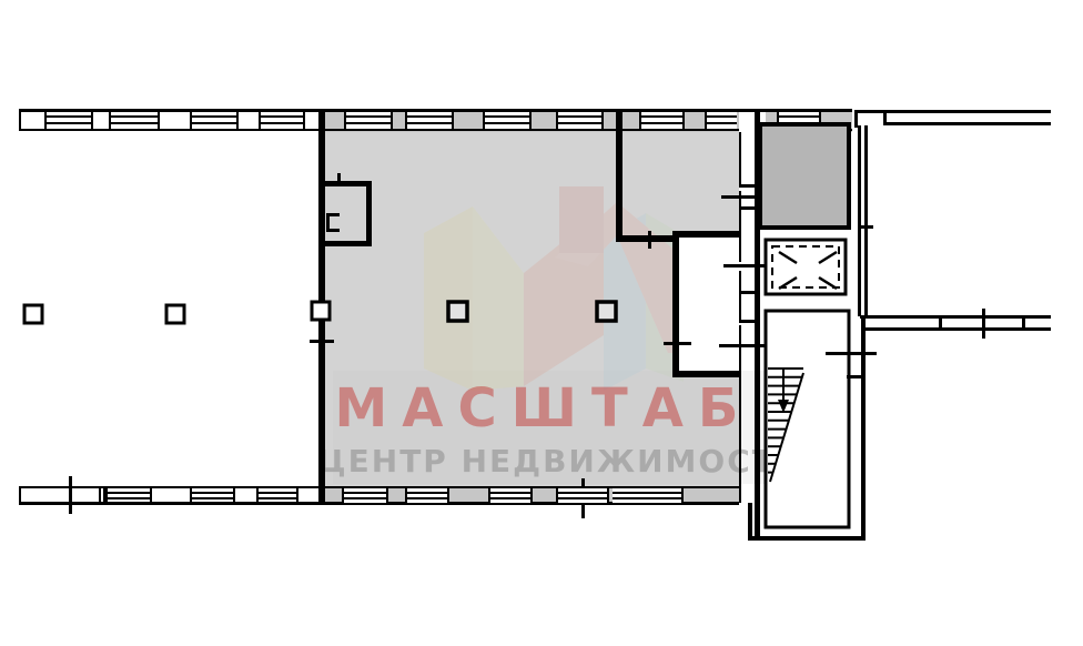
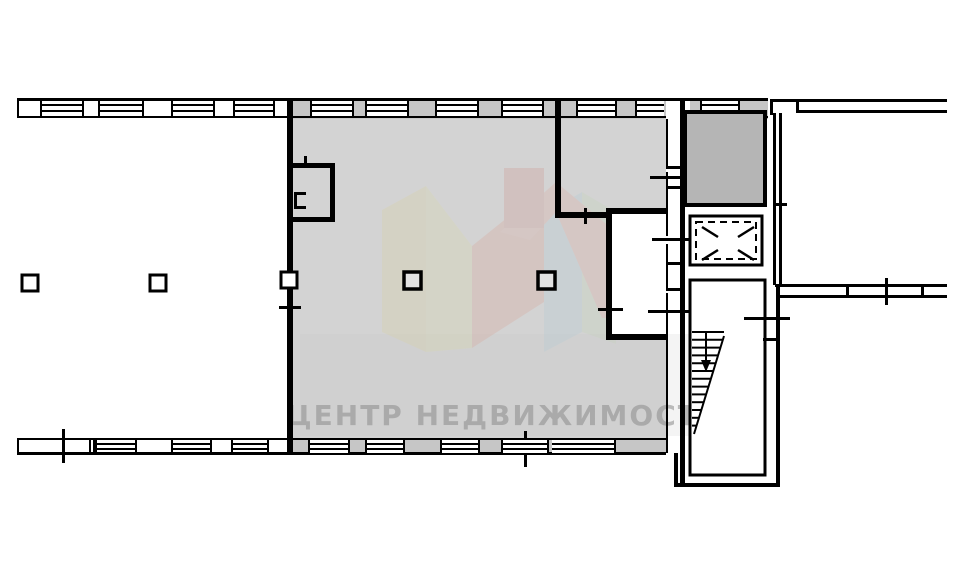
- МАСШТАБ
  ЦЕНТР НЕДВИЖИМОТ
